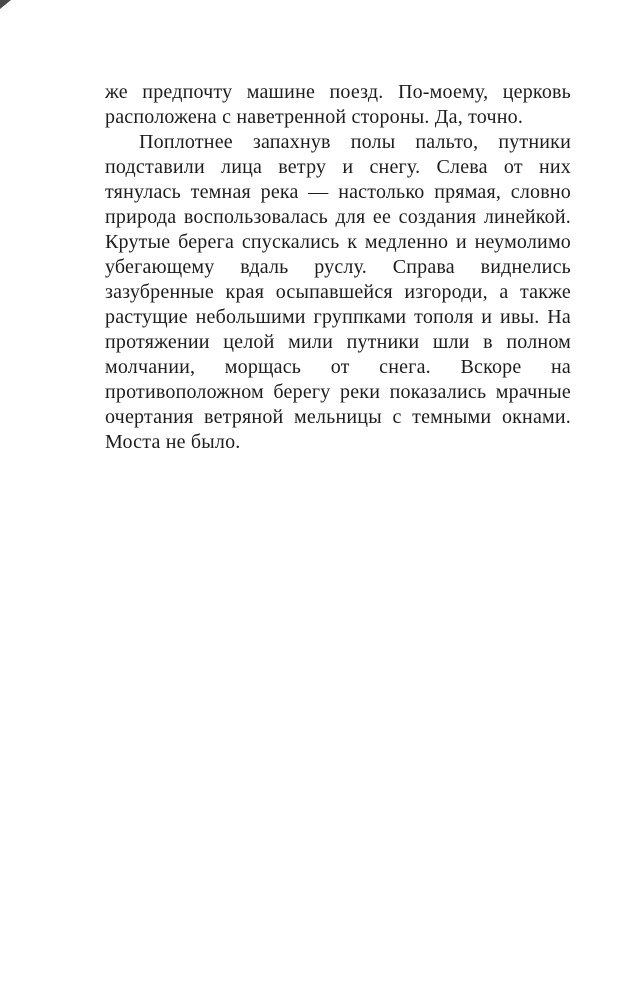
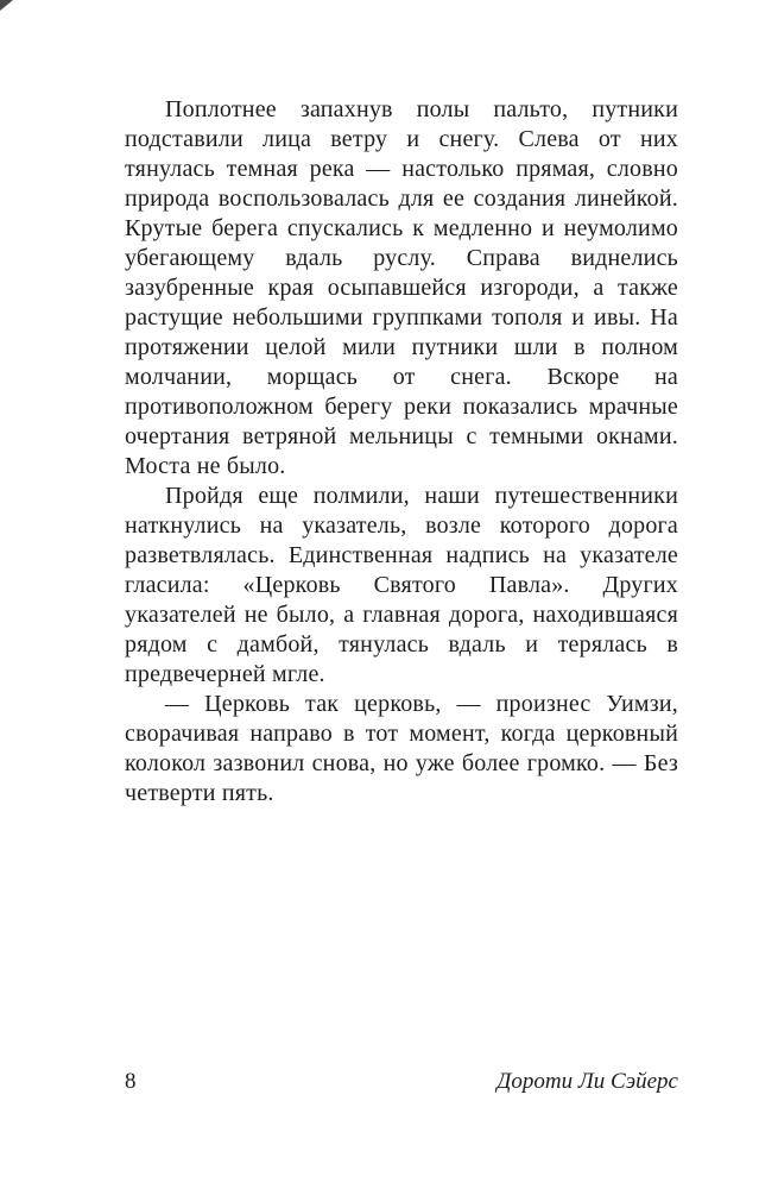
- же предпочту машине поезд. По-моему, церковь расположена с наветренной стороны. Да, точно.
  Поплотнее запахнув полы пальто, путники подставили лица ветру и снегу. Слева от них тянулась темная река — настолько прямая, словно природа воспользовалась для ее создания линейкой. Крутые берега спускались к медленно и неумолимо убегающему вдаль руслу. Справа виднелись зазубренные края осыпавшейся изгороди, а также растущие небольшими группками тополя и ивы. На протяжении целой мили путники шли в полном молчании, морщась от снега. Вскоре на противоположном берегу реки показались мрачные очертания ветряной мельницы с темными окнами. Моста не было.
+ Пройдя еще полмили, наши путешественники наткнулись на указатель, возле которого дорога разветвлялась. Единственная надпись на указателе гласила: «Церковь Святого Павла». Других указателей не было, а главная дорога, находившаяся рядом с дамбой, тянулась вдаль и терялась в предвечерней мгле.
+ — Церковь так церковь, — произнес Уимзи, сворачивая направо в тот момент, когда церковный колокол зазвонил снова, но уже более громко. — Без четверти пять.
+ 8
+ Дороти Ли Сэйерс
